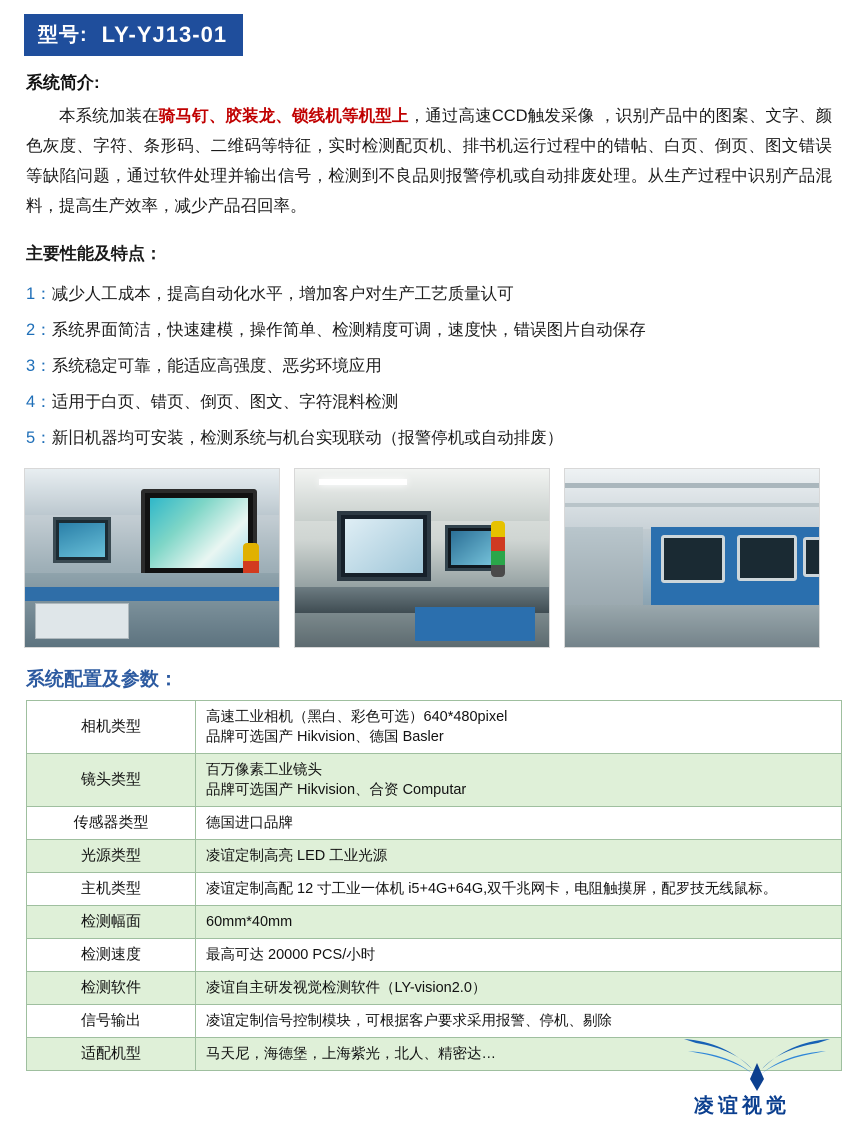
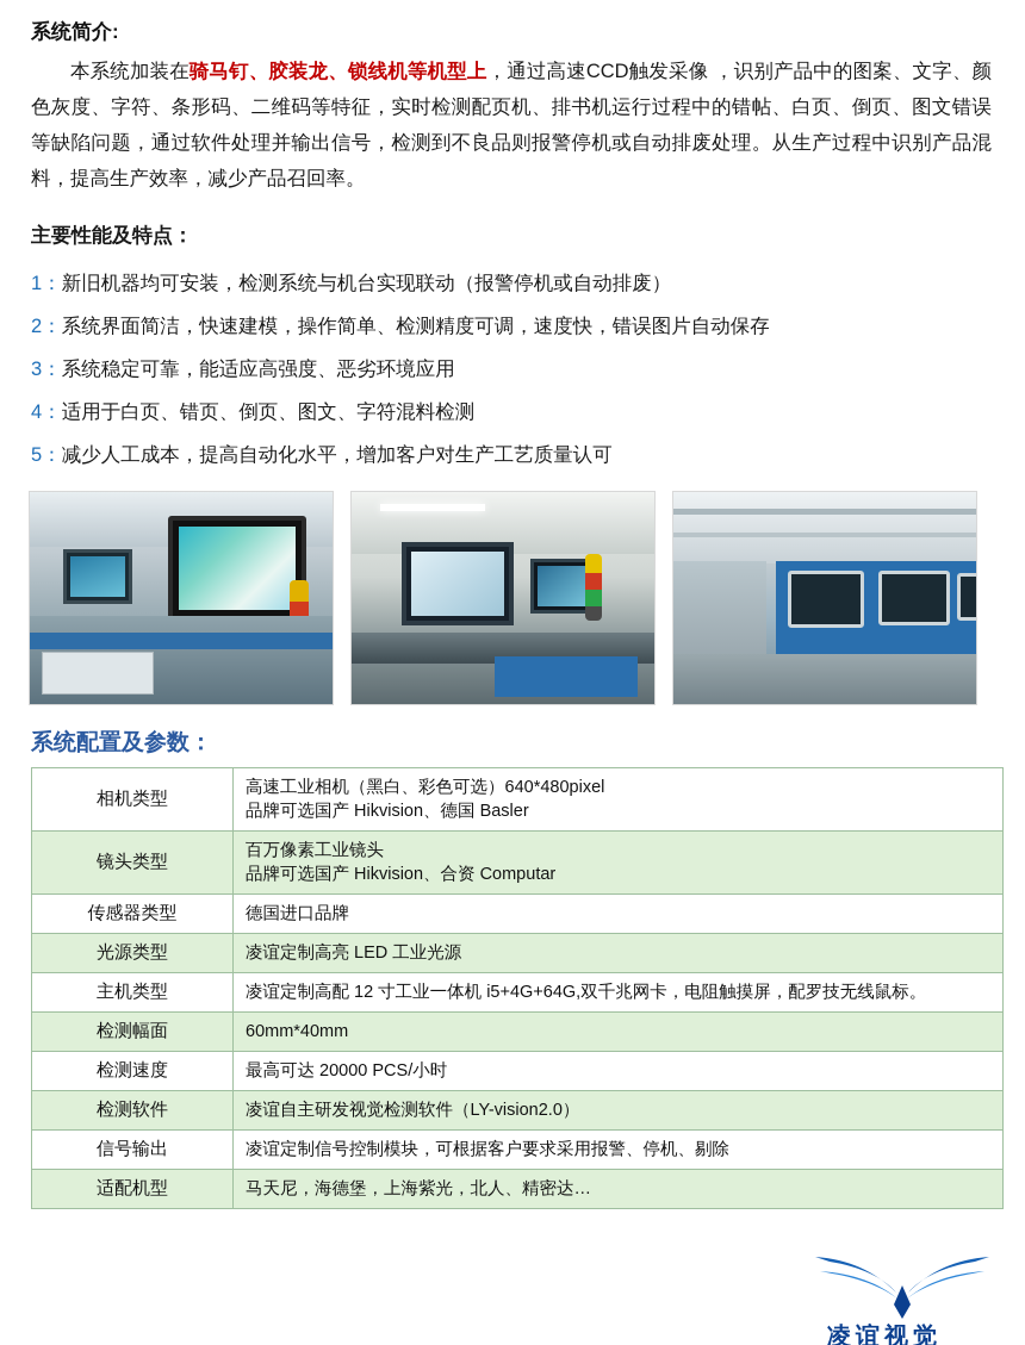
- 型号:
- LY-YJ13-01
  系统简介:
  本系统加装在骑马钉、胶装龙、锁线机等机型上，通过高速CCD触发采像 ，识别产品中的图案、文字、颜色灰度、字符、条形码、二维码等特征，实时检测配页机、排书机运行过程中的错帖、白页、倒页、图文错误等缺陷问题，通过软件处理并输出信号，检测到不良品则报警停机或自动排废处理。从生产过程中识别产品混料，提高生产效率，减少产品召回率。
  主要性能及特点：
- 1：减少人工成本，提高自动化水平，增加客户对生产工艺质量认可
+ 1：新旧机器均可安装，检测系统与机台实现联动（报警停机或自动排废）
  2：系统界面简洁，快速建模，操作简单、检测精度可调，速度快，错误图片自动保存
  3：系统稳定可靠，能适应高强度、恶劣环境应用
  4：适用于白页、错页、倒页、图文、字符混料检测
- 5：新旧机器均可安装，检测系统与机台实现联动（报警停机或自动排废）
+ 5：减少人工成本，提高自动化水平，增加客户对生产工艺质量认可
  系统配置及参数：
  相机类型	高速工业相机（黑白、彩色可选）640*480pixel 品牌可选国产 Hikvision、德国 Basler
  镜头类型	百万像素工业镜头 品牌可选国产 Hikvision、合资 Computar
  传感器类型	德国进口品牌
  光源类型	凌谊定制高亮 LED 工业光源
  主机类型	凌谊定制高配 12 寸工业一体机 i5+4G+64G,双千兆网卡，电阻触摸屏，配罗技无线鼠标。
  检测幅面	60mm*40mm
  检测速度	最高可达 20000 PCS/小时
  检测软件	凌谊自主研发视觉检测软件（LY-vision2.0）
  信号输出	凌谊定制信号控制模块，可根据客户要求采用报警、停机、剔除
  适配机型	马天尼，海德堡，上海紫光，北人、精密达…
  凌谊视觉
